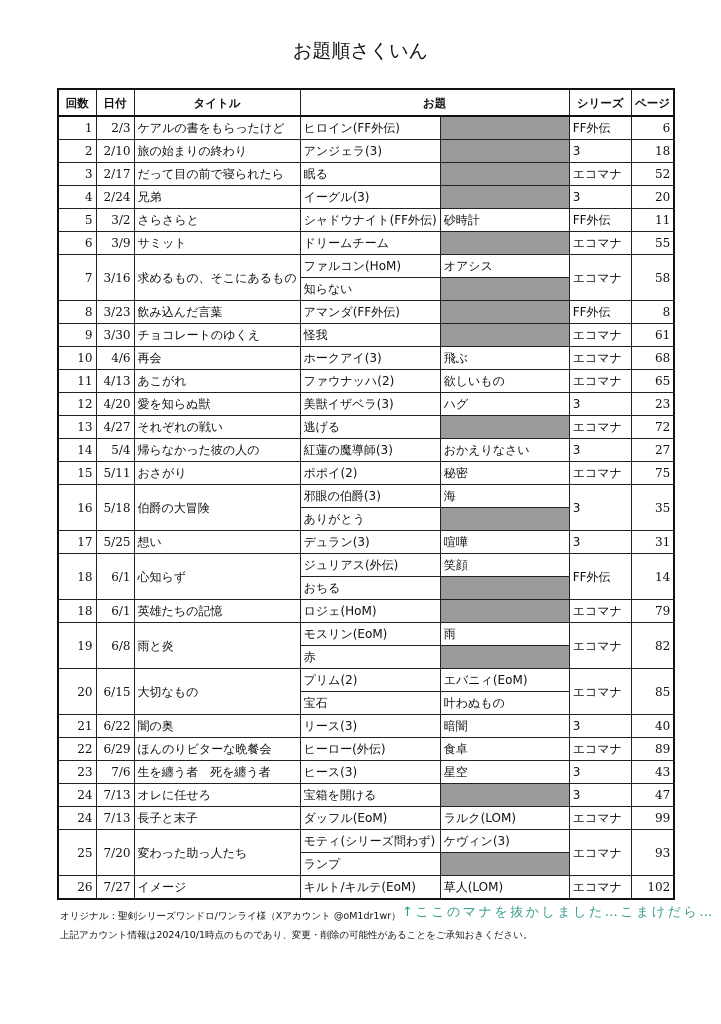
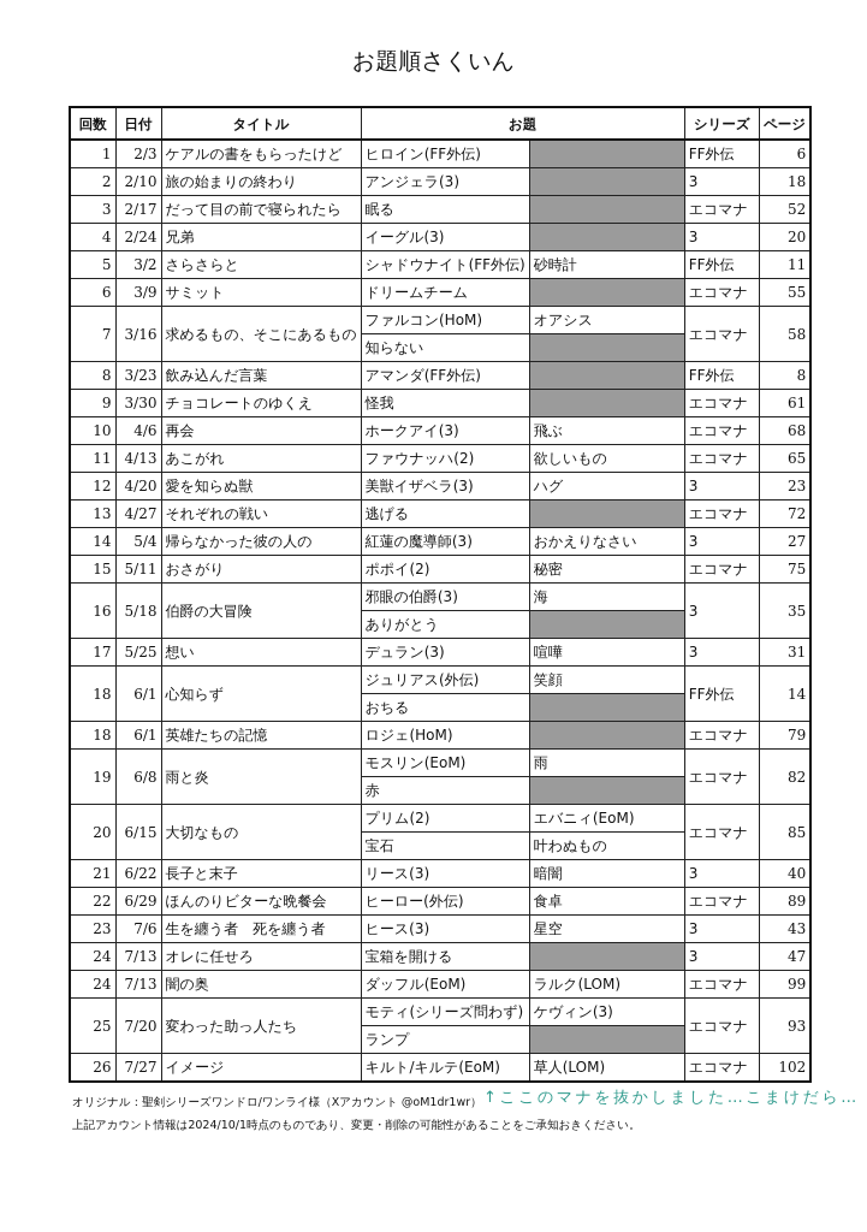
  お題順さくいん
  回数	日付	タイトル	お題	シリーズ	ページ
  1	2/3	ケアルの書をもらったけど	ヒロイン(FF外伝)		FF外伝	6
  2	2/10	旅の始まりの終わり	アンジェラ(3)		3	18
  3	2/17	だって目の前で寝られたら	眠る		エコマナ	52
  4	2/24	兄弟	イーグル(3)		3	20
  5	3/2	さらさらと	シャドウナイト(FF外伝)	砂時計	FF外伝	11
  6	3/9	サミット	ドリームチーム		エコマナ	55
  7	3/16	求めるもの、そこにあるもの	ファルコン(HoM)	オアシス	エコマナ	58
  知らない
  8	3/23	飲み込んだ言葉	アマンダ(FF外伝)		FF外伝	8
  9	3/30	チョコレートのゆくえ	怪我		エコマナ	61
  10	4/6	再会	ホークアイ(3)	飛ぶ	エコマナ	68
  11	4/13	あこがれ	ファウナッハ(2)	欲しいもの	エコマナ	65
  12	4/20	愛を知らぬ獣	美獣イザベラ(3)	ハグ	3	23
  13	4/27	それぞれの戦い	逃げる		エコマナ	72
  14	5/4	帰らなかった彼の人の	紅蓮の魔導師(3)	おかえりなさい	3	27
  15	5/11	おさがり	ポポイ(2)	秘密	エコマナ	75
  16	5/18	伯爵の大冒険	邪眼の伯爵(3)	海	3	35
  ありがとう
  17	5/25	想い	デュラン(3)	喧嘩	3	31
  18	6/1	心知らず	ジュリアス(外伝)	笑顔	FF外伝	14
  おちる
  18	6/1	英雄たちの記憶	ロジェ(HoM)		エコマナ	79
  19	6/8	雨と炎	モスリン(EoM)	雨	エコマナ	82
  赤
  20	6/15	大切なもの	プリム(2)	エバニィ(EoM)	エコマナ	85
  宝石	叶わぬもの
- 21	6/22	闇の奥	リース(3)	暗闇	3	40
+ 21	6/22	長子と末子	リース(3)	暗闇	3	40
  22	6/29	ほんのりビターな晩餐会	ヒーロー(外伝)	食卓	エコマナ	89
  23	7/6	生を纏う者 死を纏う者	ヒース(3)	星空	3	43
  24	7/13	オレに任せろ	宝箱を開ける		3	47
- 24	7/13	長子と末子	ダッフル(EoM)	ラルク(LOM)	エコマナ	99
+ 24	7/13	闇の奥	ダッフル(EoM)	ラルク(LOM)	エコマナ	99
  25	7/20	変わった助っ人たち	モティ(シリーズ問わず)	ケヴィン(3)	エコマナ	93
  ランプ
  26	7/27	イメージ	キルト/キルテ(EoM)	草人(LOM)	エコマナ	102
  オリジナル：聖剣シリーズワンドロ/ワンライ様（Xアカウント @oM1dr1wr）
  上記アカウント情報は2024/10/1時点のものであり、変更・削除の可能性があることをご承知おきください。
  ↑ここのマナを抜かしました…こまけだら…
